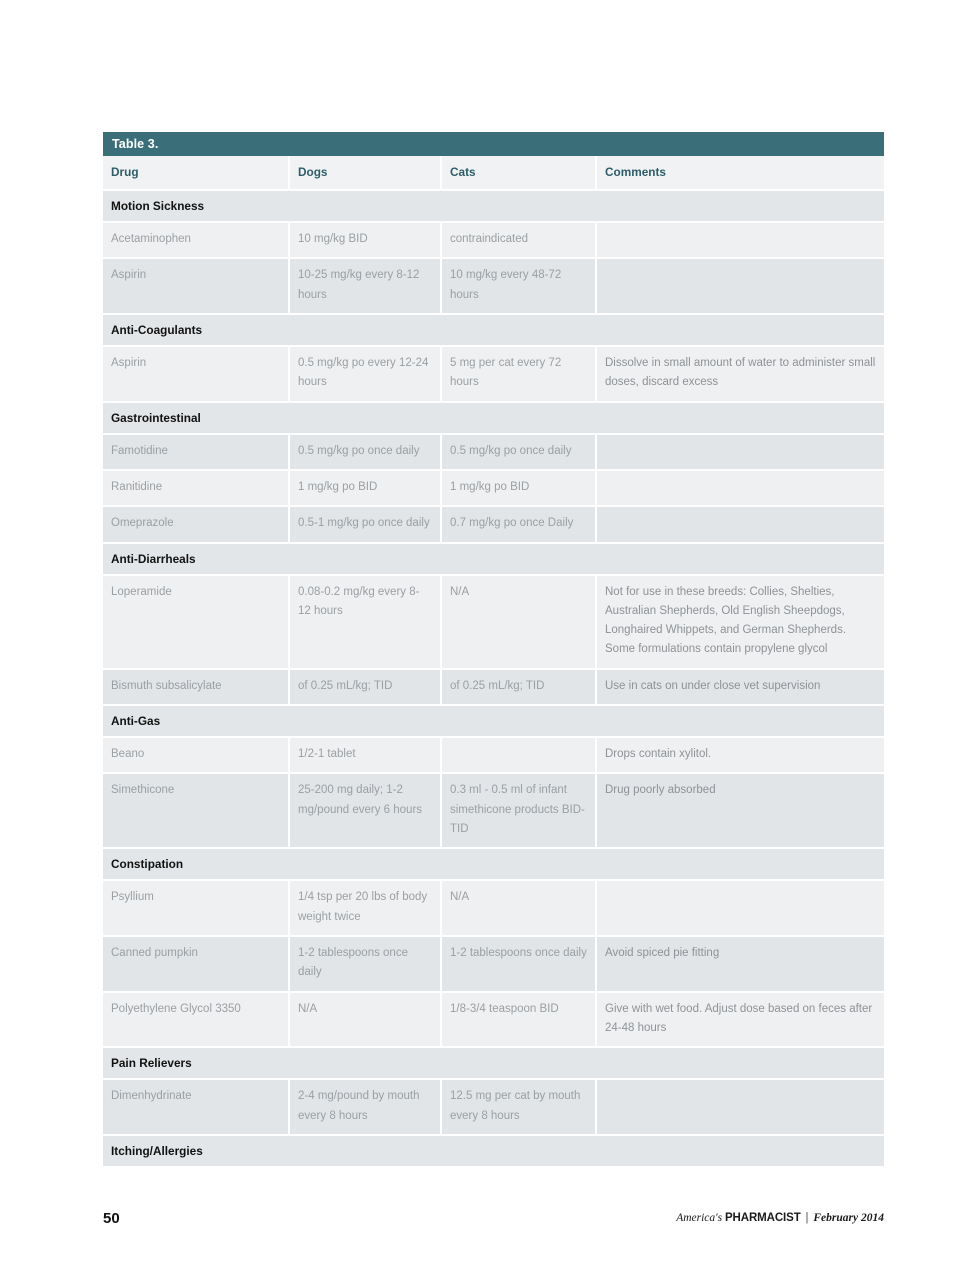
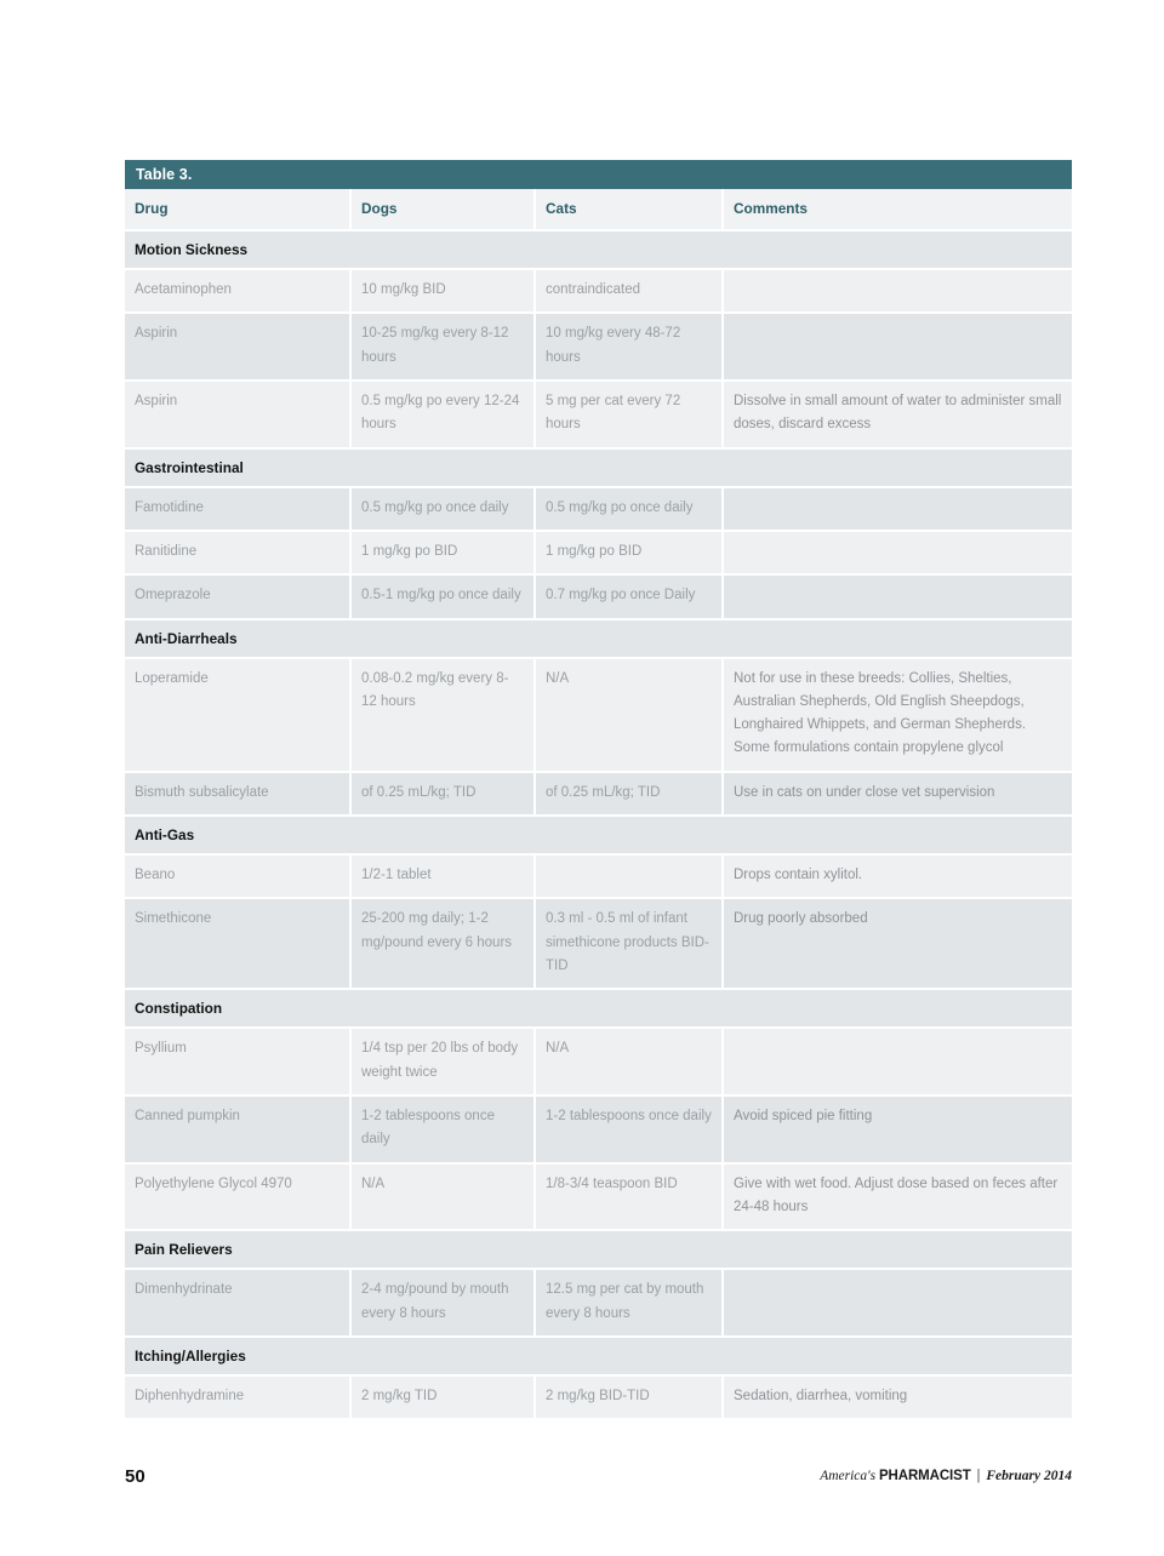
  Table 3.
  Drug	Dogs	Cats	Comments
  Motion Sickness
  Acetaminophen	10 mg/kg BID	contraindicated
  Aspirin	10-25 mg/kg every 8-12 hours	10 mg/kg every 48-72 hours
- Anti-Coagulants
  Aspirin	0.5 mg/kg po every 12-24 hours	5 mg per cat every 72 hours	Dissolve in small amount of water to administer small doses, discard excess
  Gastrointestinal
  Famotidine	0.5 mg/kg po once daily	0.5 mg/kg po once daily
  Ranitidine	1 mg/kg po BID	1 mg/kg po BID
  Omeprazole	0.5-1 mg/kg po once daily	0.7 mg/kg po once Daily
  Anti-Diarrheals
  Loperamide	0.08-0.2 mg/kg every 8-12 hours	N/A	Not for use in these breeds: Collies, Shelties, Australian Shepherds, Old English Sheepdogs, Longhaired Whippets, and German Shepherds. Some formulations contain propylene glycol
  Bismuth subsalicylate	of 0.25 mL/kg; TID	of 0.25 mL/kg; TID	Use in cats on under close vet supervision
  Anti-Gas
  Beano	1/2-1 tablet		Drops contain xylitol.
  Simethicone	25-200 mg daily; 1-2 mg/pound every 6 hours	0.3 ml - 0.5 ml of infant simethicone products BID-TID	Drug poorly absorbed
  Constipation
  Psyllium	1/4 tsp per 20 lbs of body weight twice	N/A
  Canned pumpkin	1-2 tablespoons once daily	1-2 tablespoons once daily	Avoid spiced pie fitting
- Polyethylene Glycol 3350	N/A	1/8-3/4 teaspoon BID	Give with wet food. Adjust dose based on feces after 24-48 hours
+ Polyethylene Glycol 4970	N/A	1/8-3/4 teaspoon BID	Give with wet food. Adjust dose based on feces after 24-48 hours
  Pain Relievers
  Dimenhydrinate	2-4 mg/pound by mouth every 8 hours	12.5 mg per cat by mouth every 8 hours
  Itching/Allergies
+ Diphenhydramine	2 mg/kg TID	2 mg/kg BID-TID	Sedation, diarrhea, vomiting
  50
  America's PHARMACIST | February 2014
